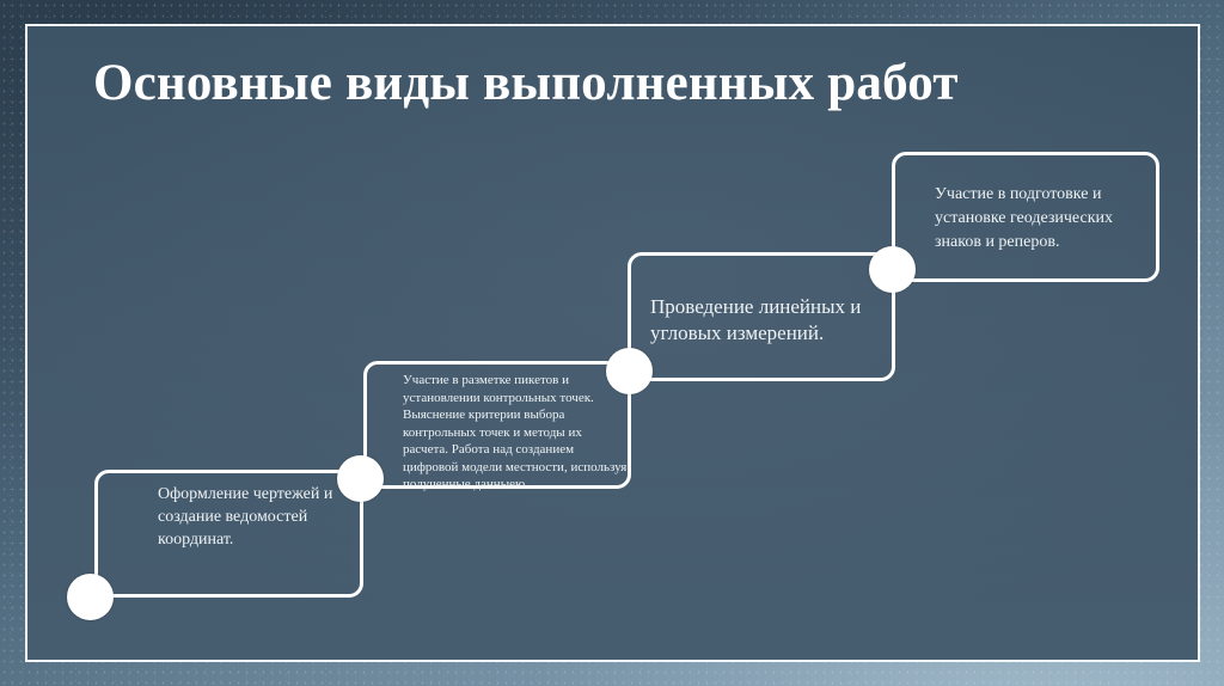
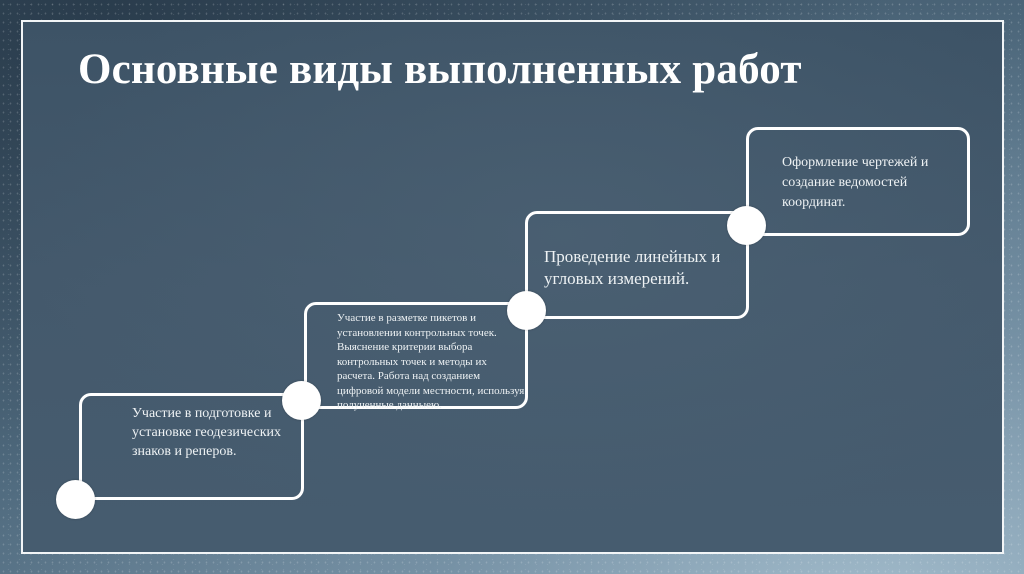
  Основные виды выполненных работ
- Оформление чертежей и создание ведомостей координат.
+ Участие в подготовке и установке геодезических знаков и реперов.
  Участие в разметке пикетов и установлении контрольных точек. Выяснение критерии выбора контрольных точек и методы их расчета. Работа над созданием цифровой модели местности, используя полученные данныею.
  Проведение линейных и угловых измерений.
- Участие в подготовке и установке геодезических знаков и реперов.
+ Оформление чертежей и создание ведомостей координат.
